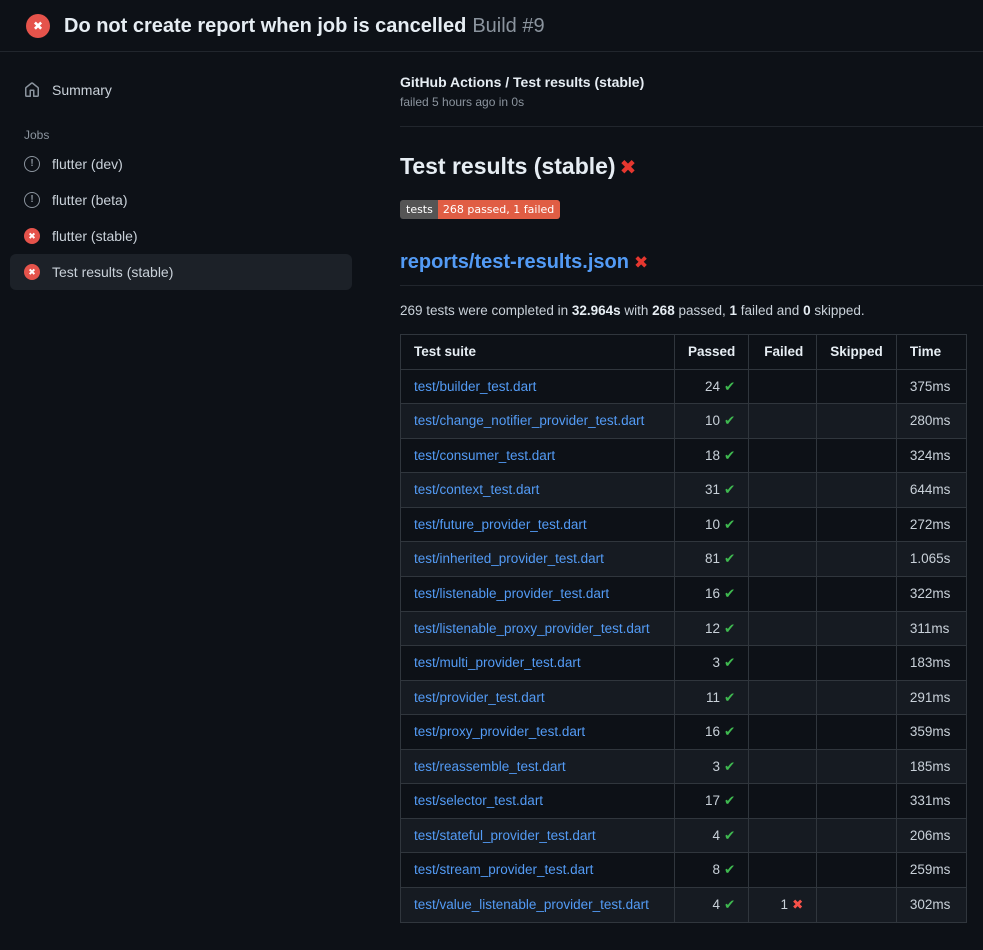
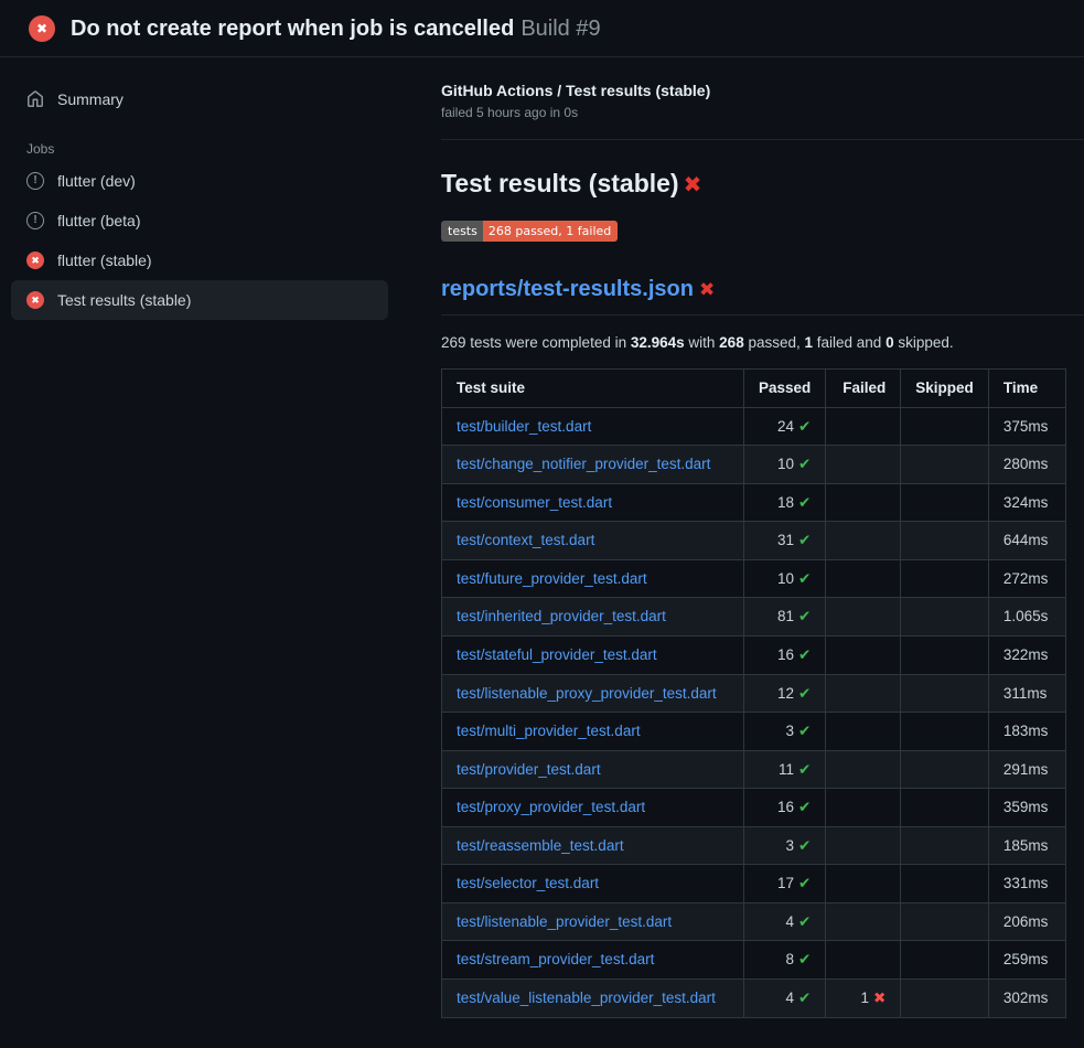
  ✖
  Do not create report when job is cancelled Build #9
  Summary
  Jobs
  !
  flutter (dev)
  !
  flutter (beta)
  ✖
  flutter (stable)
  ✖
  Test results (stable)
  GitHub Actions / Test results (stable)
  failed 5 hours ago in 0s
  Test results (stable) ✖
  tests
  268 passed, 1 failed
  reports/test-results.json ✖
  269 tests were completed in 32.964s with 268 passed, 1 failed and 0 skipped.
  Test suite	Passed	Failed	Skipped	Time
  test/builder_test.dart	24 ✔			375ms
  test/change_notifier_provider_test.dart	10 ✔			280ms
  test/consumer_test.dart	18 ✔			324ms
  test/context_test.dart	31 ✔			644ms
  test/future_provider_test.dart	10 ✔			272ms
  test/inherited_provider_test.dart	81 ✔			1.065s
- test/listenable_provider_test.dart	16 ✔			322ms
+ test/stateful_provider_test.dart	16 ✔			322ms
  test/listenable_proxy_provider_test.dart	12 ✔			311ms
  test/multi_provider_test.dart	3 ✔			183ms
  test/provider_test.dart	11 ✔			291ms
  test/proxy_provider_test.dart	16 ✔			359ms
  test/reassemble_test.dart	3 ✔			185ms
  test/selector_test.dart	17 ✔			331ms
- test/stateful_provider_test.dart	4 ✔			206ms
+ test/listenable_provider_test.dart	4 ✔			206ms
  test/stream_provider_test.dart	8 ✔			259ms
  test/value_listenable_provider_test.dart	4 ✔	1 ✖		302ms
